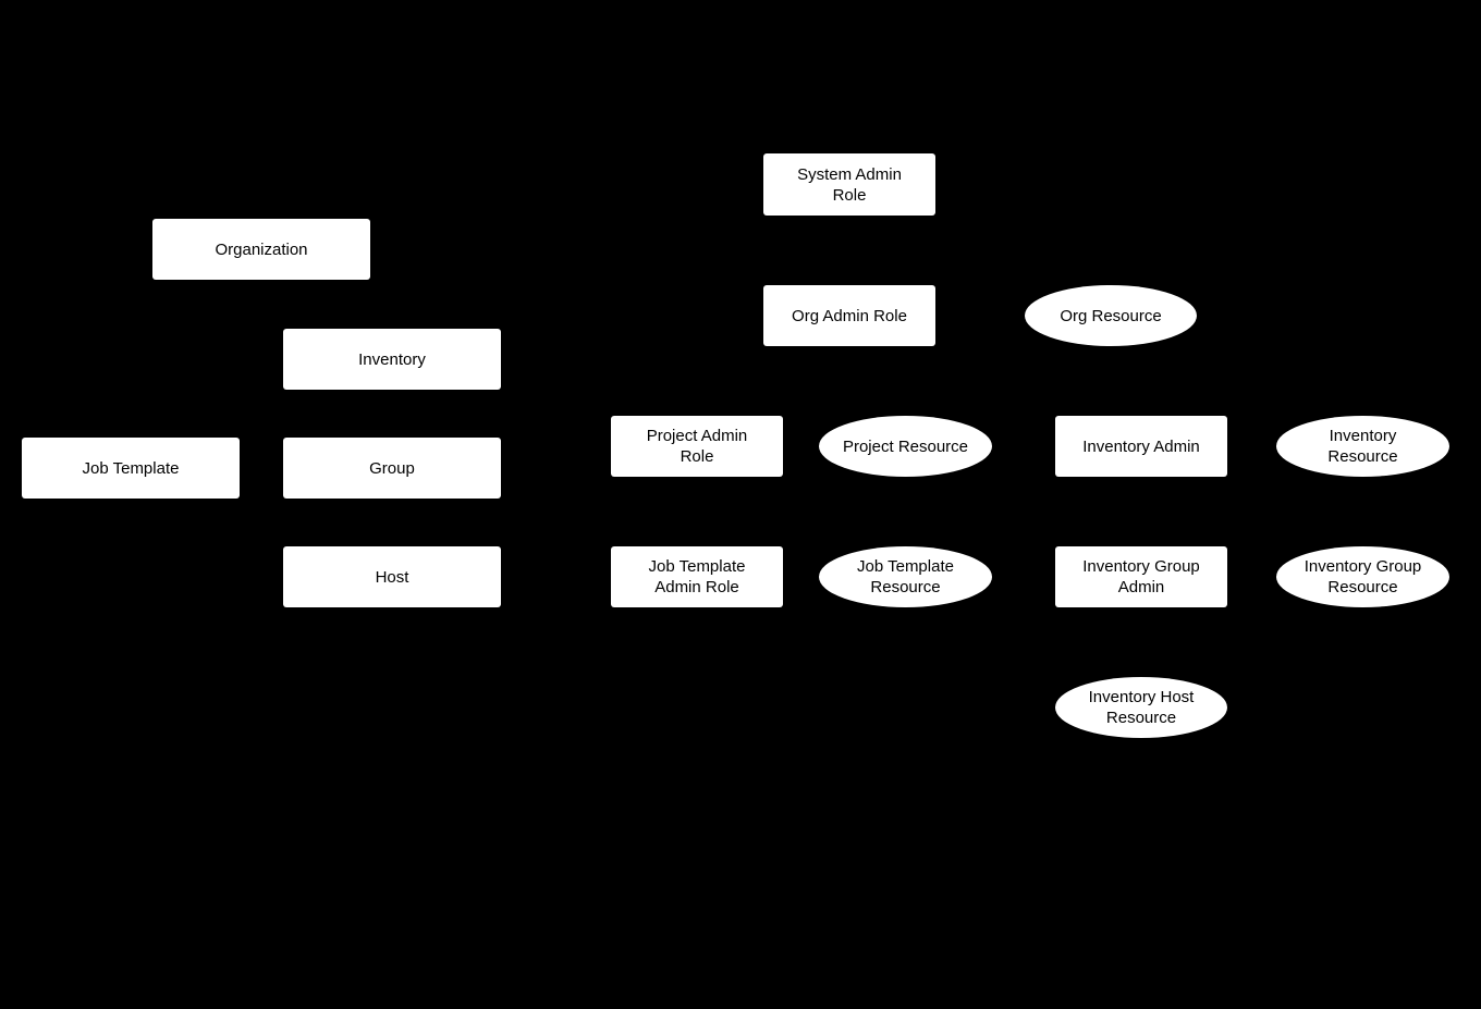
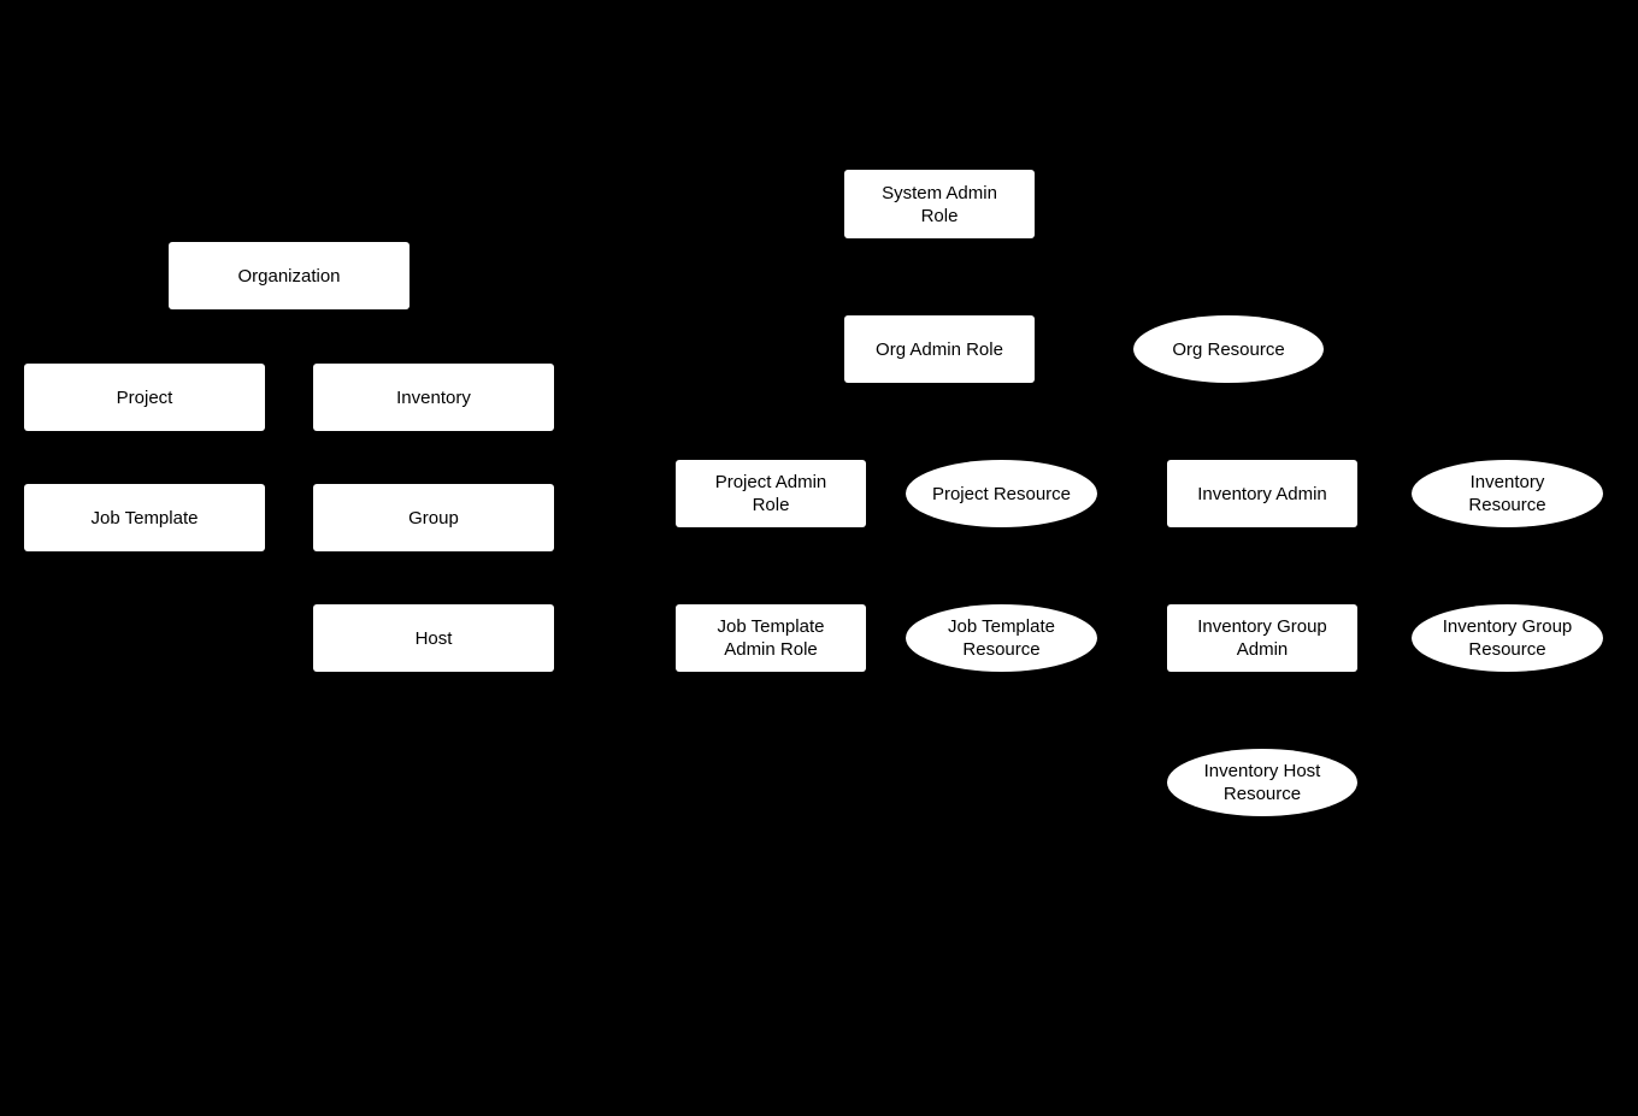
  Organization
+ Project
  Inventory
  Job Template
  Group
  Host
  System Admin
  Role
  Org Admin Role
  Org Resource
  Project Admin
  Role
  Project Resource
  Inventory Admin
  Inventory
  Resource
  Job Template
  Admin Role
  Job Template
  Resource
  Inventory Group
  Admin
  Inventory Group
  Resource
  Inventory Host
  Resource
